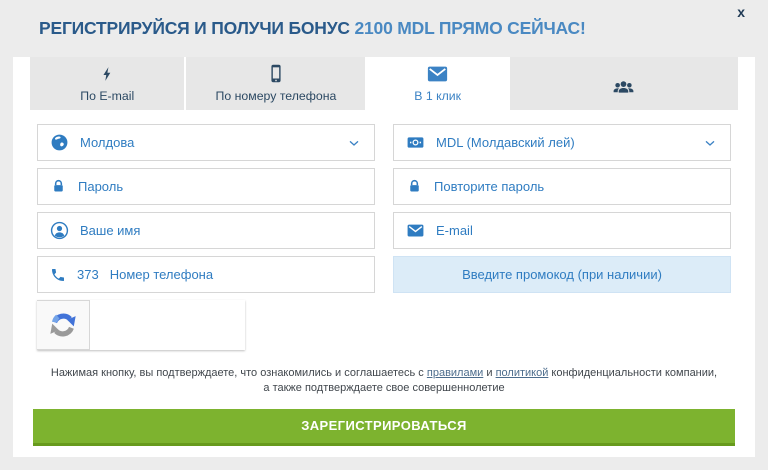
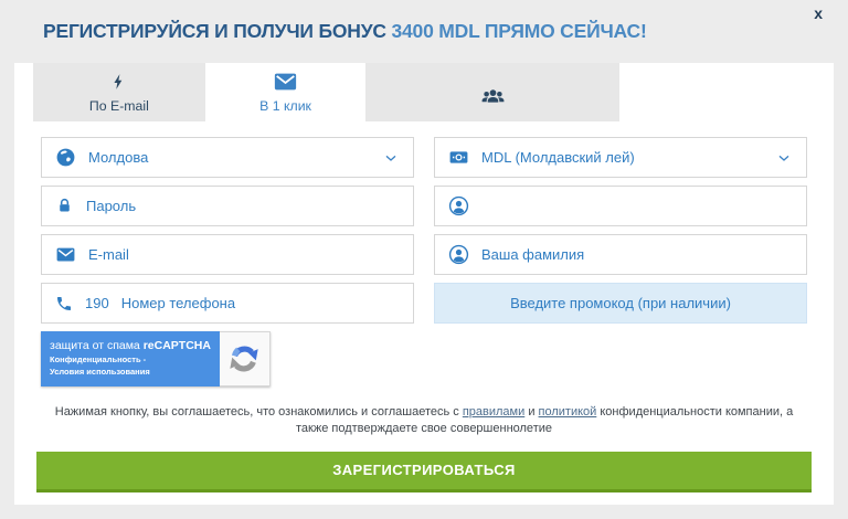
- РЕГИСТРИРУЙСЯ И ПОЛУЧИ БОНУС 2100 MDL ПРЯМО СЕЙЧАС!
+ РЕГИСТРИРУЙСЯ И ПОЛУЧИ БОНУС 3400 MDL ПРЯМО СЕЙЧАС!
  x
  По E-mail
- По номеру телефона
  В 1 клик
  Молдова
  MDL (Молдавский лей)
  Пароль
- Повторите пароль
- Ваше имя
  E-mail
+ Ваша фамилия
- 373
+ 190
  Номер телефона
  Введите промокод (при наличии)
+ защита от спама reCAPTCHA
+ Конфиденциальность - Условия использования
- Нажимая кнопку, вы подтверждаете, что ознакомились и соглашаетесь с правилами и политикой конфиденциальности компании, а также подтверждаете свое совершеннолетие
+ Нажимая кнопку, вы соглашаетесь, что ознакомились и соглашаетесь с правилами и политикой конфиденциальности компании, а также подтверждаете свое совершеннолетие
  ЗАРЕГИСТРИРОВАТЬСЯ
